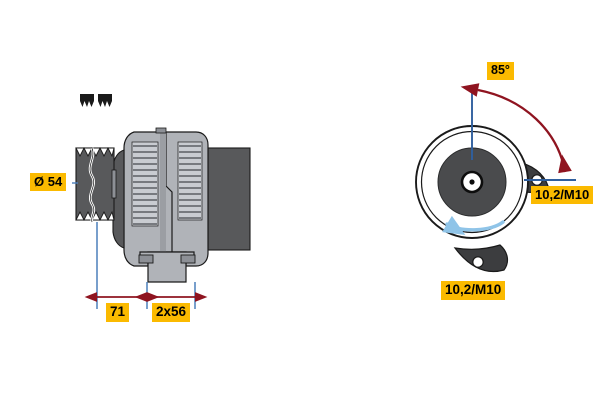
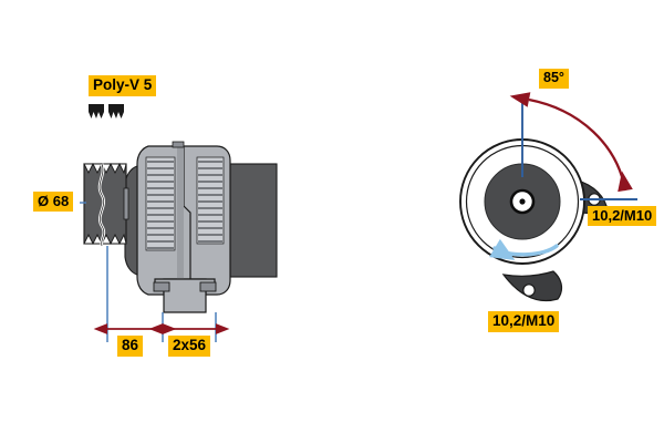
+ Poly-V 5
- Ø 54
+ Ø 68
- 71
+ 86
  2x56
  85°
  10,2/M10
  10,2/M10
